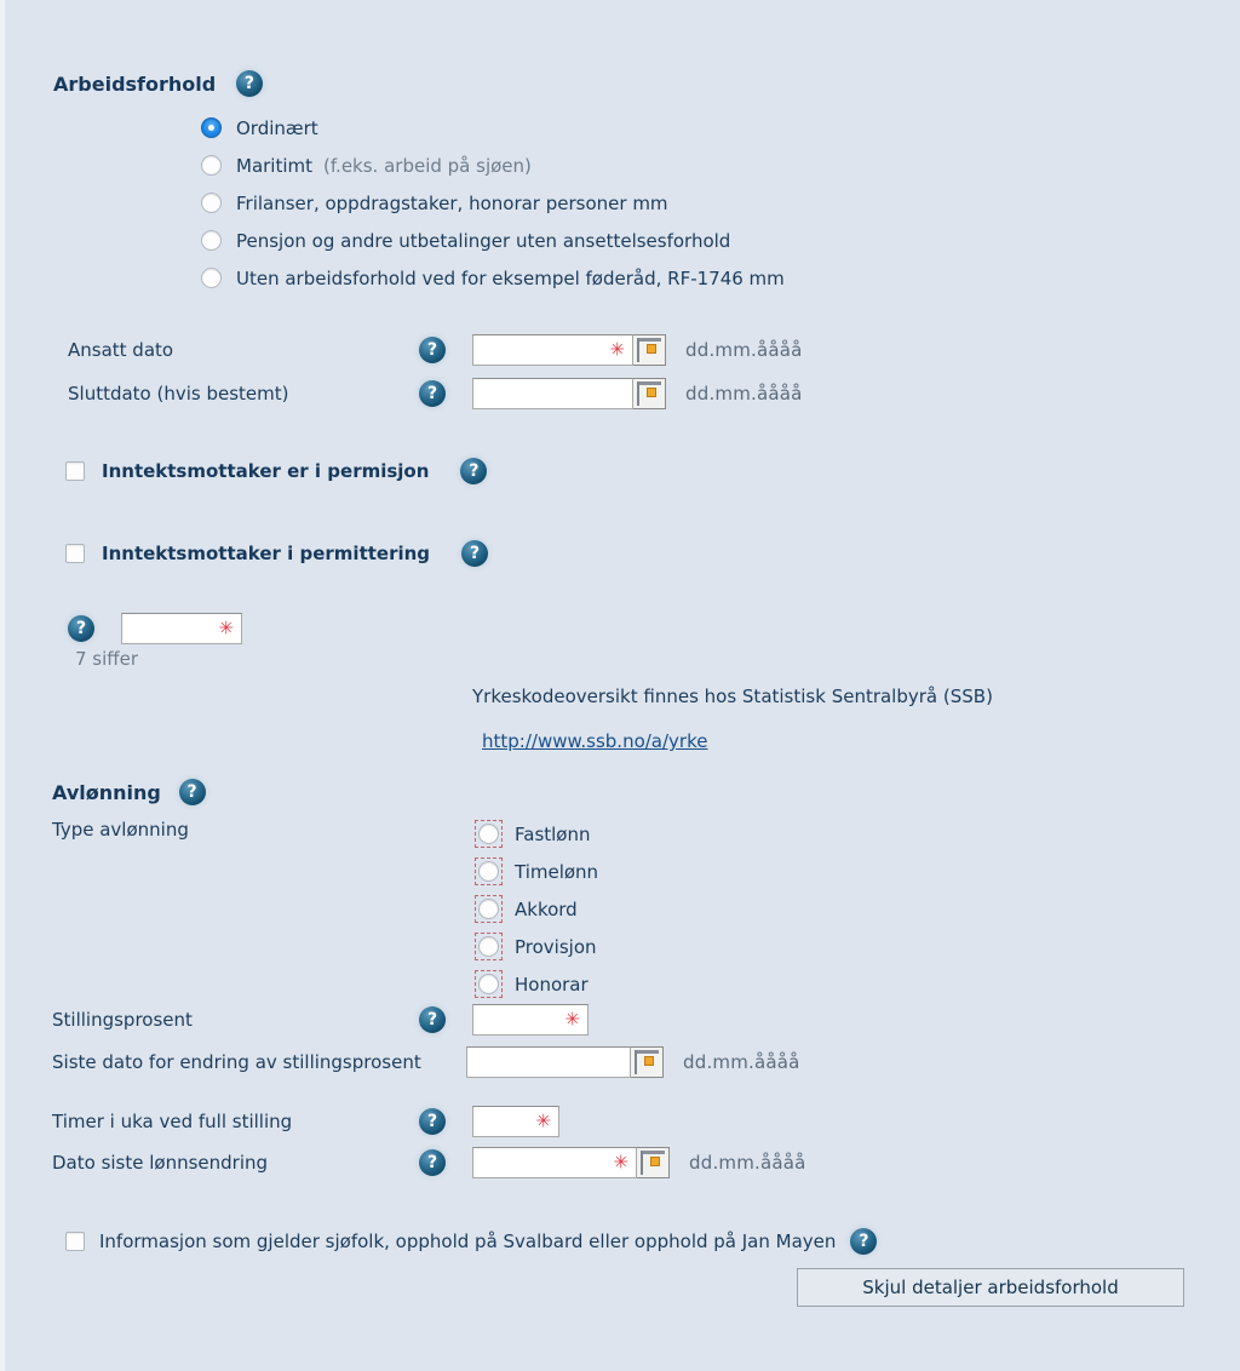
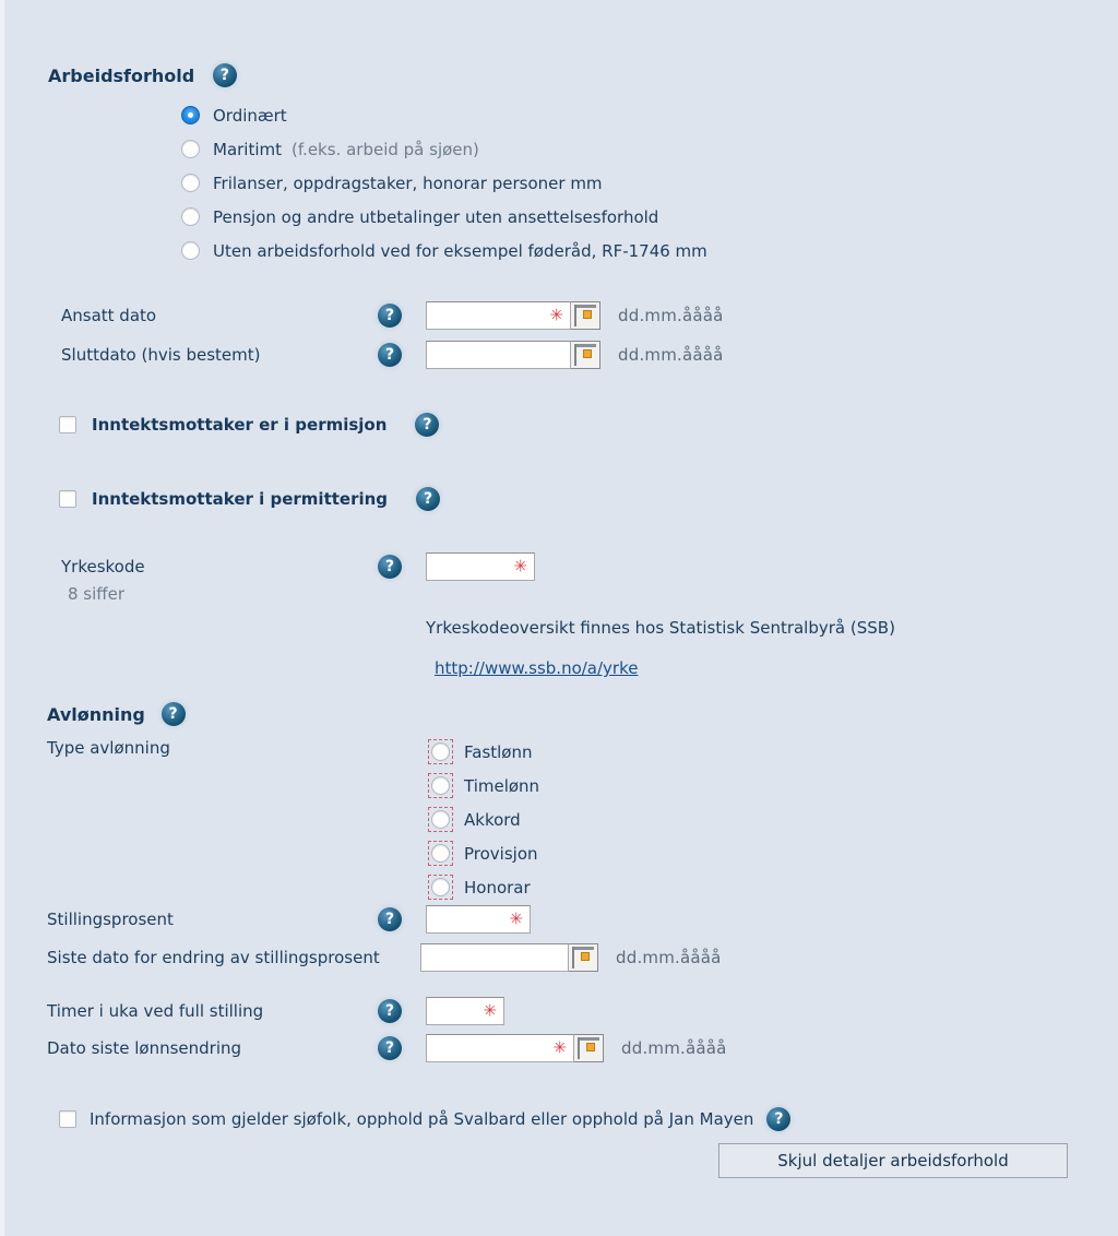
  Arbeidsforhold ?
  Ordinært
  Maritimt
  (f.eks. arbeid på sjøen)
  Frilanser, oppdragstaker, honorar personer mm
  Pensjon og andre utbetalinger uten ansettelsesforhold
  Uten arbeidsforhold ved for eksempel føderåd, RF-1746 mm
  Ansatt dato
  ?
  ✳
  dd.mm.åååå
  Sluttdato (hvis bestemt)
  ?
  dd.mm.åååå
  Inntektsmottaker er i permisjon
  ?
  Inntektsmottaker i permittering
  ?
+ Yrkeskode
  ?
  ✳
- 7 siffer
+ 8 siffer
  Yrkeskodeoversikt finnes hos Statistisk Sentralbyrå (SSB)
  http://www.ssb.no/a/yrke
  Avlønning ?
  Type avlønning
  Fastlønn
  Timelønn
  Akkord
  Provisjon
  Honorar
  Stillingsprosent
  ?
  ✳
  Siste dato for endring av stillingsprosent
  dd.mm.åååå
  Timer i uka ved full stilling
  ?
  ✳
  Dato siste lønnsendring
  ?
  ✳
  dd.mm.åååå
  Informasjon som gjelder sjøfolk, opphold på Svalbard eller opphold på Jan Mayen
  ?
  Skjul detaljer arbeidsforhold
